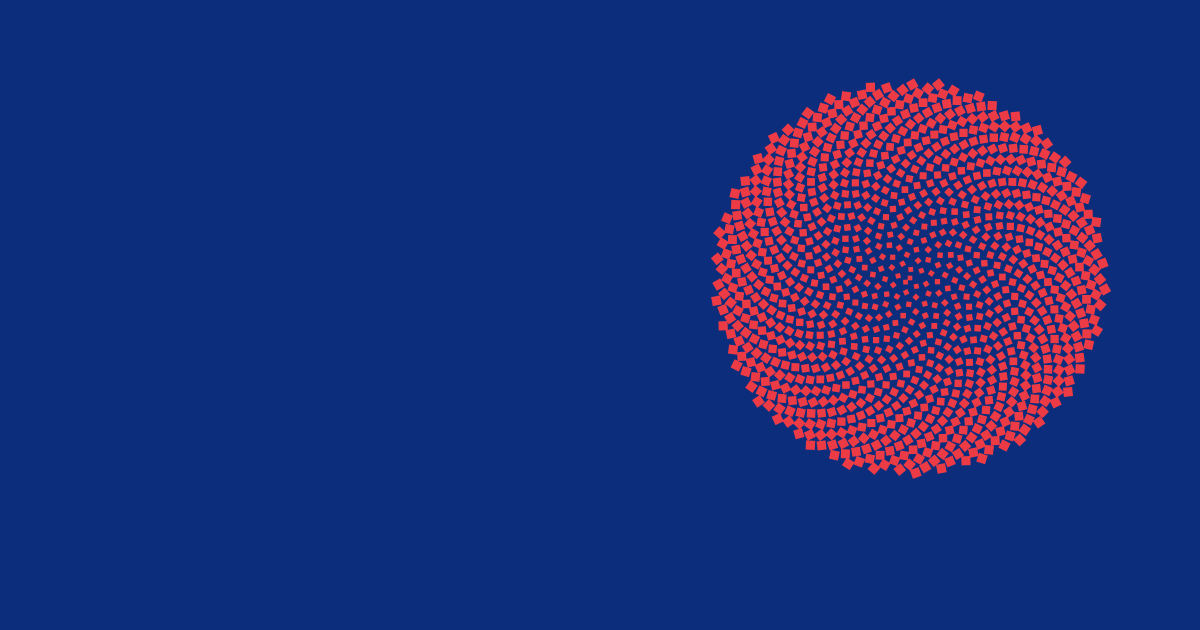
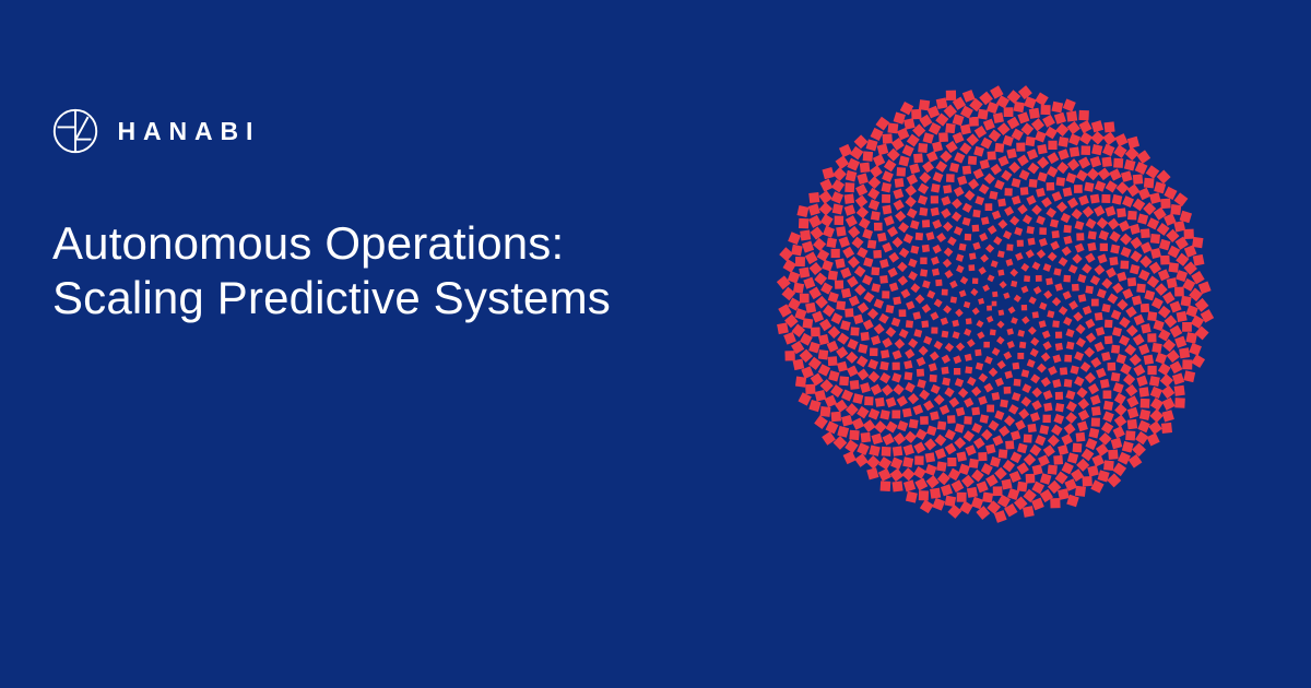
+ HANABI
+ Autonomous Operations:
+ Scaling Predictive Systems
